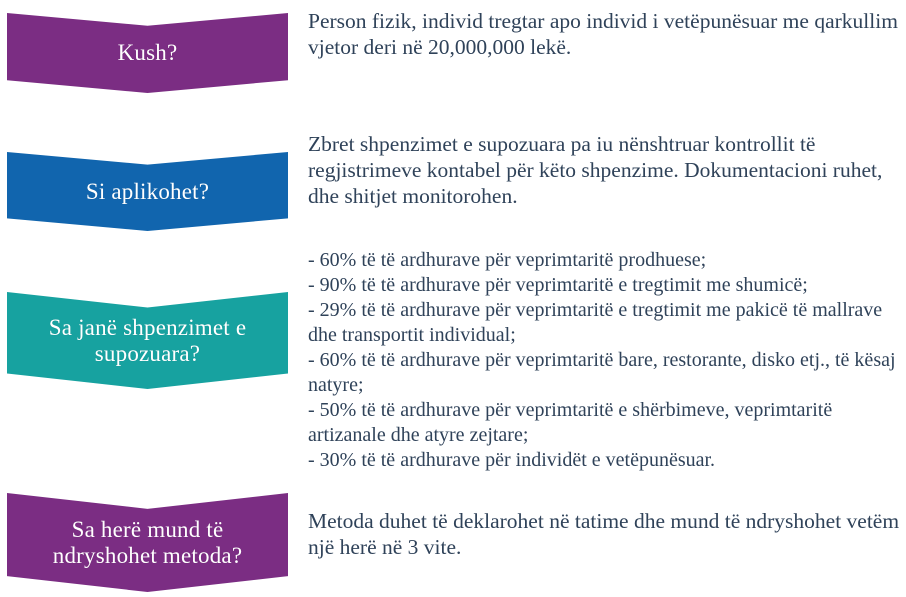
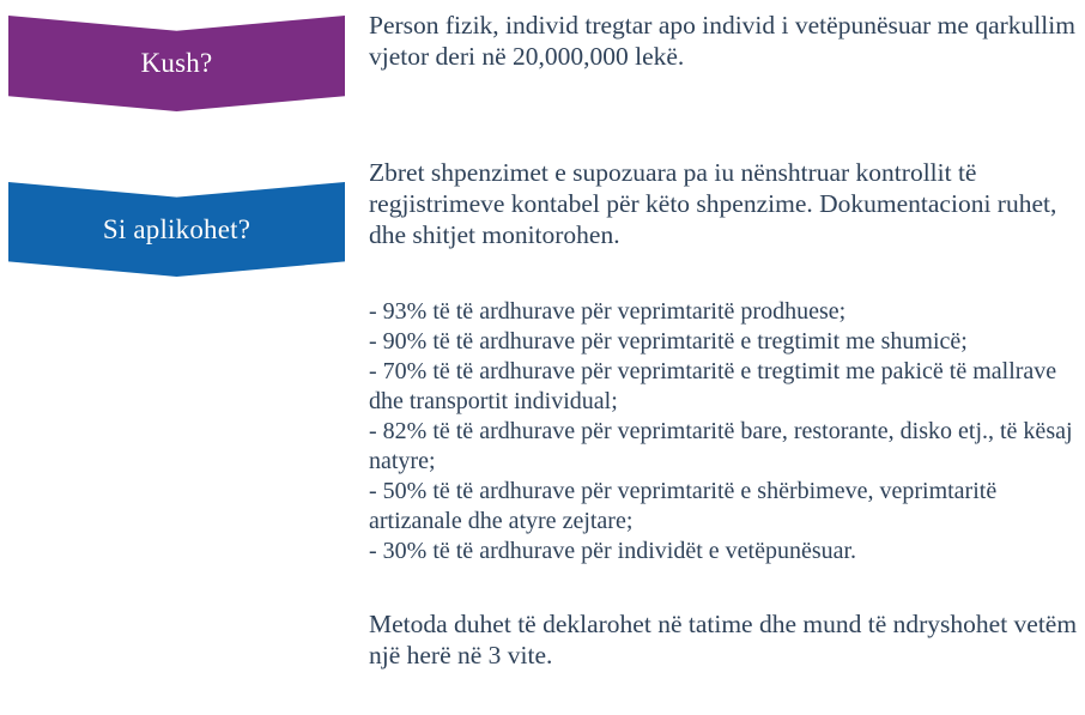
  Kush?
  Person fizik, individ tregtar apo individ i vetëpunësuar me qarkullim vjetor deri në 20,000,000 lekë.
  Si aplikohet?
  Zbret shpenzimet e supozuara pa iu nënshtruar kontrollit të regjistrimeve kontabel për këto shpenzime. Dokumentacioni ruhet, dhe shitjet monitorohen.
- Sa janë shpenzimet e supozuara?
- - 60% të të ardhurave për veprimtaritë prodhuese;
+ - 93% të të ardhurave për veprimtaritë prodhuese;
  - 90% të të ardhurave për veprimtaritë e tregtimit me shumicë;
- - 29% të të ardhurave për veprimtaritë e tregtimit me pakicë të mallrave dhe transportit individual;
+ - 70% të të ardhurave për veprimtaritë e tregtimit me pakicë të mallrave dhe transportit individual;
- - 60% të të ardhurave për veprimtaritë bare, restorante, disko etj., të kësaj natyre;
+ - 82% të të ardhurave për veprimtaritë bare, restorante, disko etj., të kësaj natyre;
  - 50% të të ardhurave për veprimtaritë e shërbimeve, veprimtaritë artizanale dhe atyre zejtare;
  - 30% të të ardhurave për individët e vetëpunësuar.
- Sa herë mund të ndryshohet metoda?
  Metoda duhet të deklarohet në tatime dhe mund të ndryshohet vetëm një herë në 3 vite.
